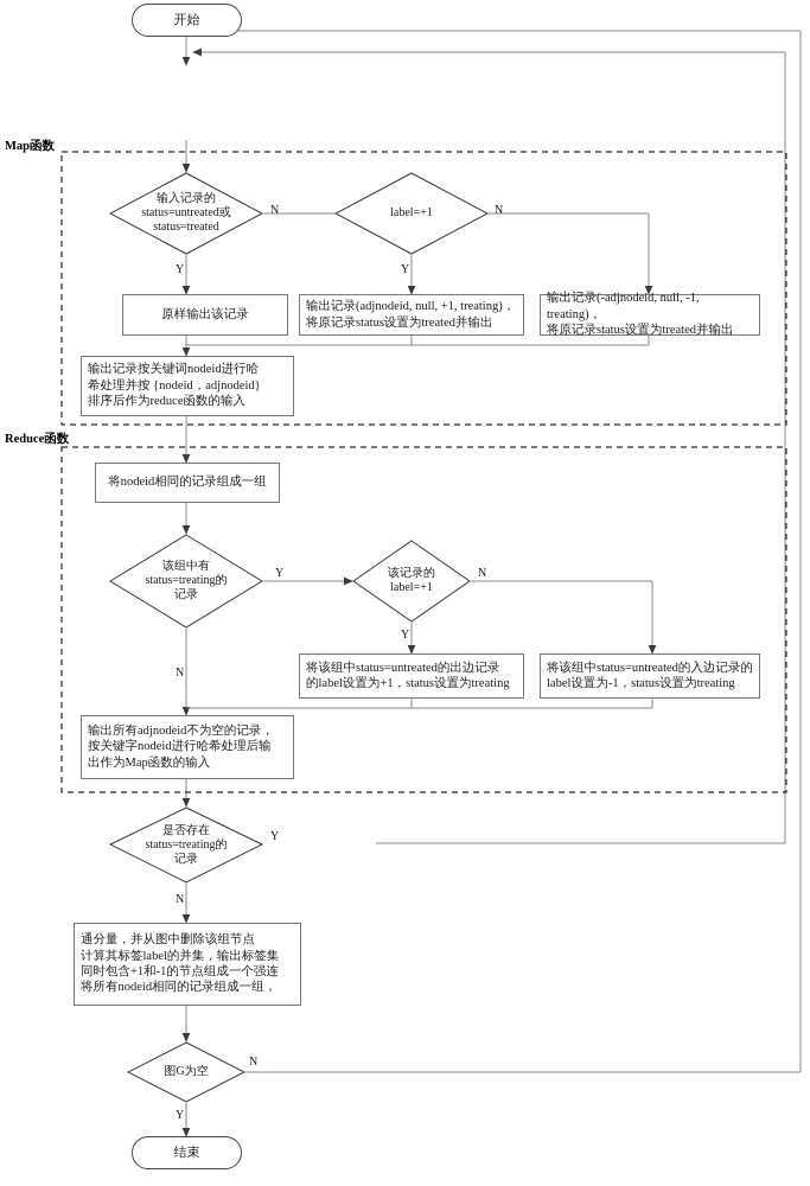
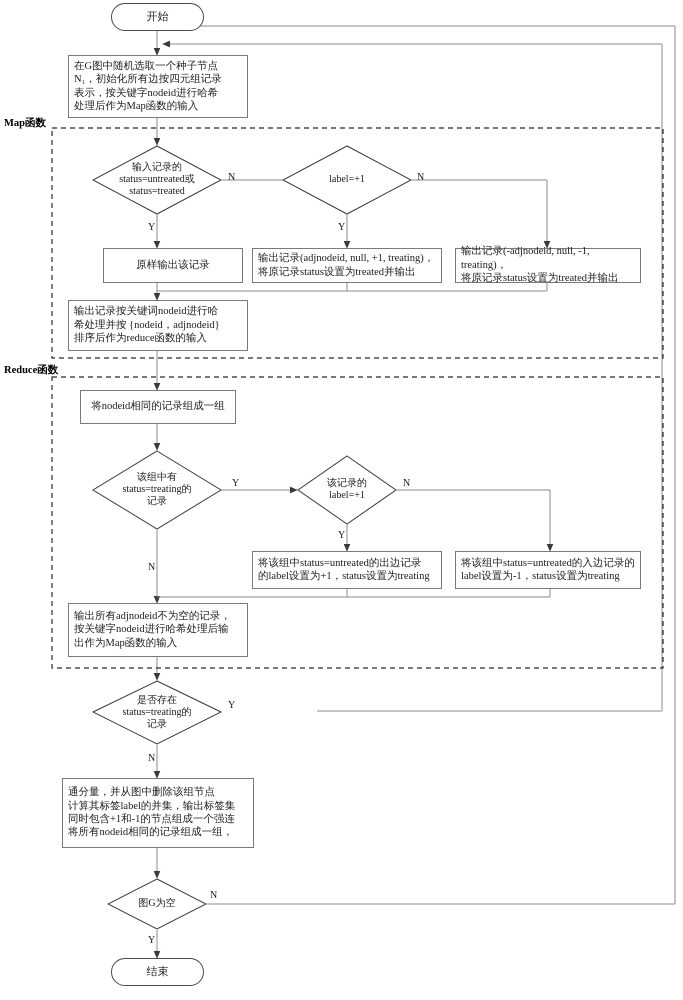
  Map函数
  Reduce函数
  开始
  结束
+ 在G图中随机选取一个种子节点
+ N₁，初始化所有边按四元组记录
+ 表示，按关键字nodeid进行哈希
+ 处理后作为Map函数的输入
  输入记录的
  status=untreated或
  status=treated
  label=+1
  原样输出该记录
  输出记录(adjnodeid, null, +1, treating)，
  将原记录status设置为treated并输出
  输出记录(-adjnodeid, null, -1, treating)，
  将原记录status设置为treated并输出
  输出记录按关键词nodeid进行哈
  希处理并按 {nodeid，adjnodeid}
  排序后作为reduce函数的输入
  将nodeid相同的记录组成一组
  该组中有
  status=treating的
  记录
  该记录的
  label=+1
  将该组中status=untreated的出边记录
  的label设置为+1，status设置为treating
  将该组中status=untreated的入边记录的
  label设置为-1，status设置为treating
  输出所有adjnodeid不为空的记录，
  按关键字nodeid进行哈希处理后输
  出作为Map函数的输入
  是否存在
  status=treating的
  记录
  通分量，并从图中删除该组节点
  计算其标签label的并集，输出标签集
  同时包含+1和-1的节点组成一个强连
  将所有nodeid相同的记录组成一组，
  图G为空
  N
  Y
  N
  Y
  Y
  N
  N
  Y
  Y
  N
  N
  Y
